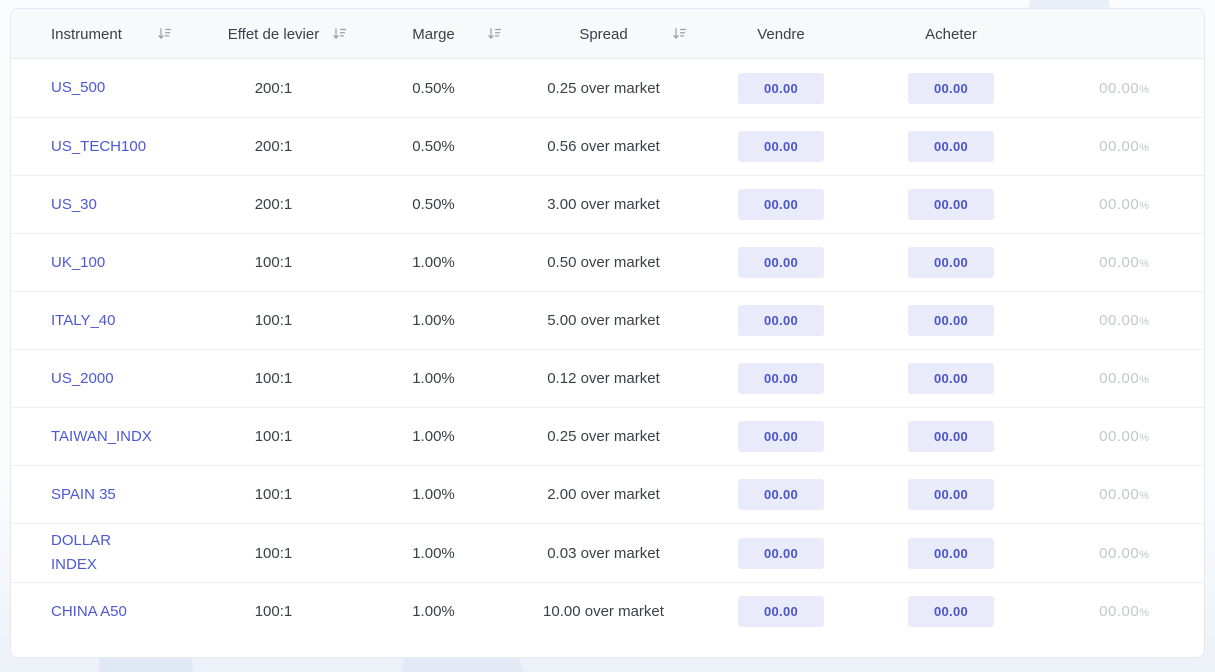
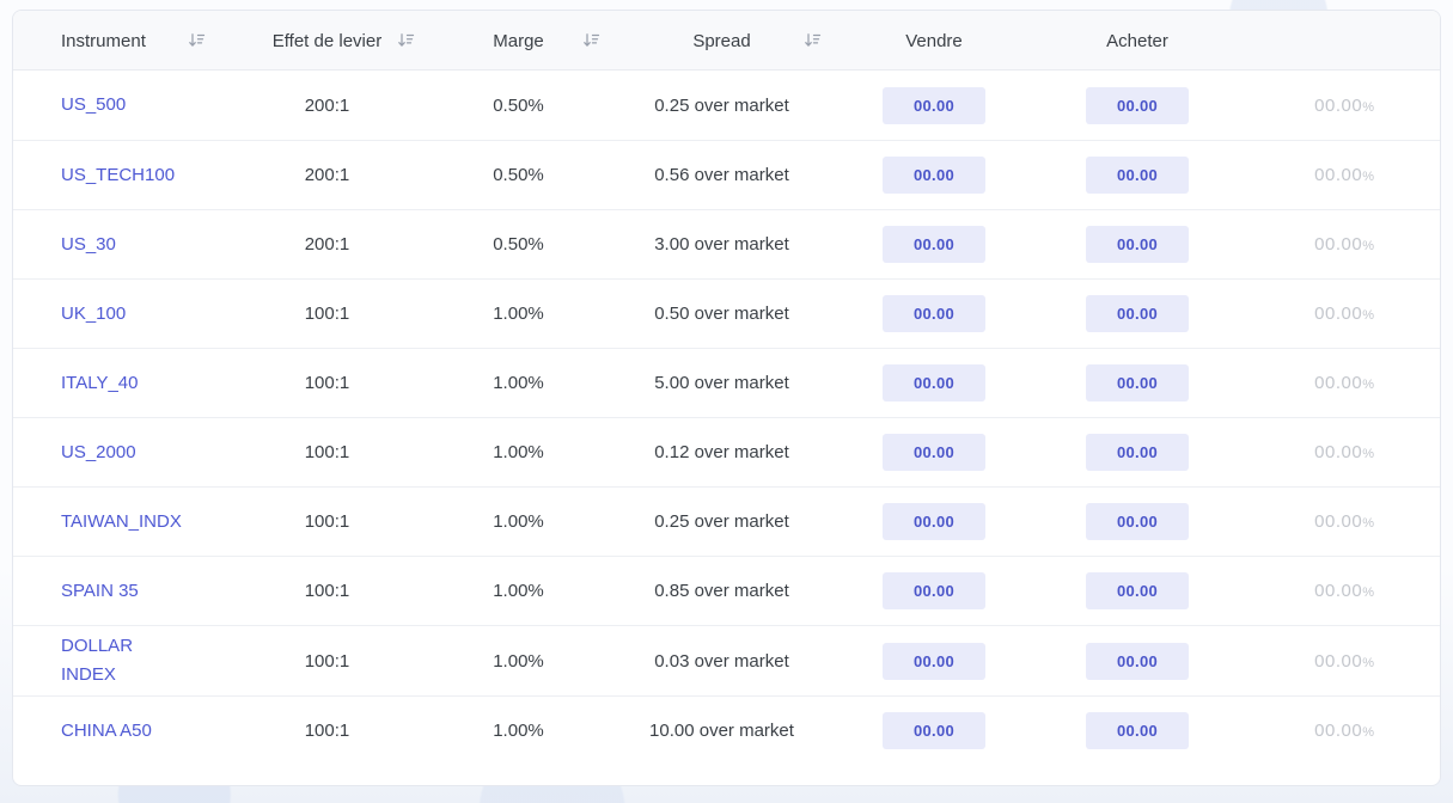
  Instrument
  Effet de levier
  Marge
  Spread
  Vendre
  Acheter
  US_500
  200:1
  0.50%
  0.25 over market
  00.00
  00.00
  00.00%
  US_TECH100
  200:1
  0.50%
  0.56 over market
  00.00
  00.00
  00.00%
  US_30
  200:1
  0.50%
  3.00 over market
  00.00
  00.00
  00.00%
  UK_100
  100:1
  1.00%
  0.50 over market
  00.00
  00.00
  00.00%
  ITALY_40
  100:1
  1.00%
  5.00 over market
  00.00
  00.00
  00.00%
  US_2000
  100:1
  1.00%
  0.12 over market
  00.00
  00.00
  00.00%
  TAIWAN_INDX
  100:1
  1.00%
  0.25 over market
  00.00
  00.00
  00.00%
  SPAIN 35
  100:1
  1.00%
- 2.00 over market
+ 0.85 over market
  00.00
  00.00
  00.00%
  DOLLAR INDEX
  100:1
  1.00%
  0.03 over market
  00.00
  00.00
  00.00%
  CHINA A50
  100:1
  1.00%
  10.00 over market
  00.00
  00.00
  00.00%
